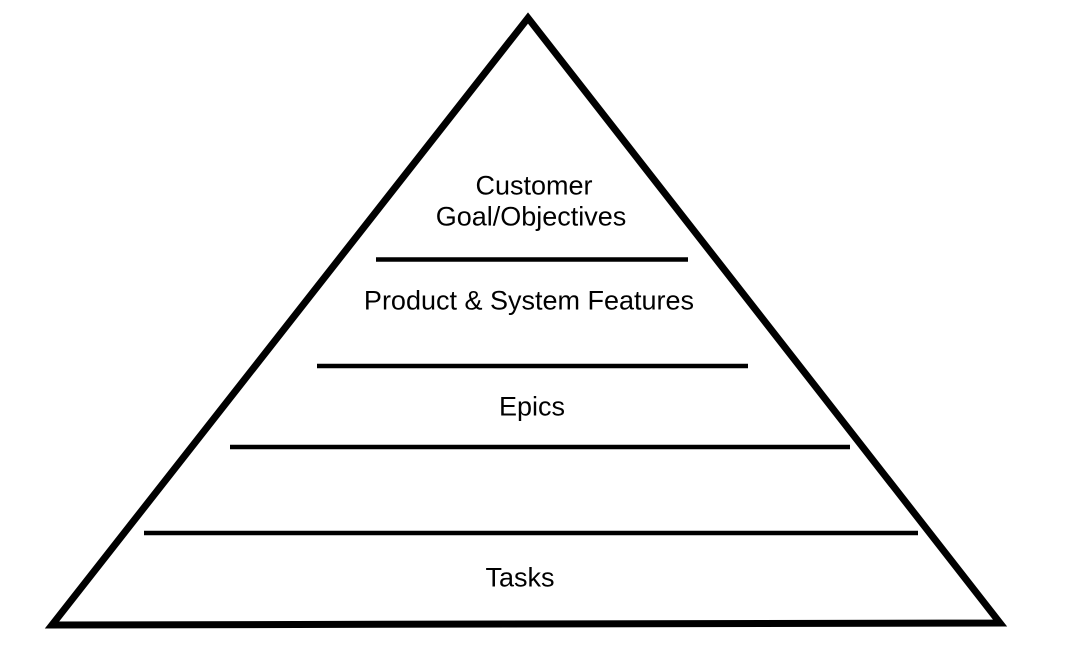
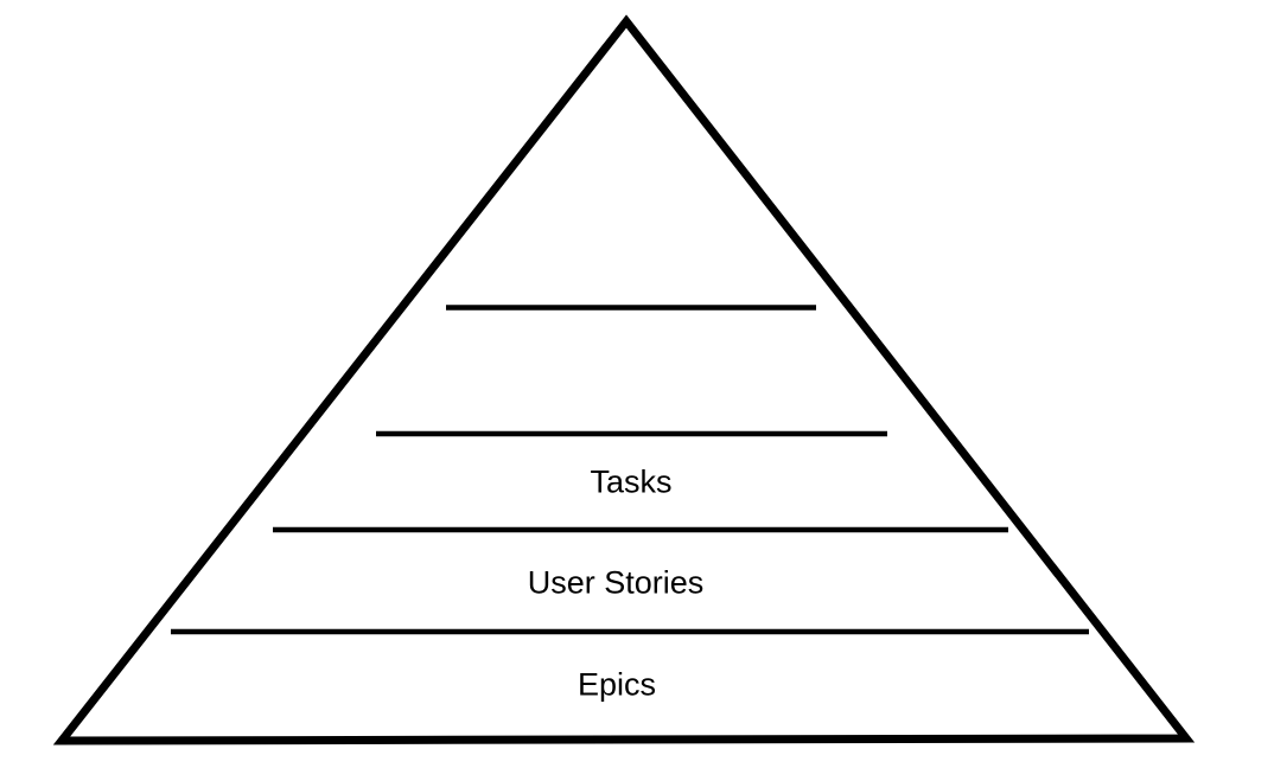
- Customer
- Goal/Objectives
- Product & System Features
- Epics
+ Tasks
+ User Stories
- Tasks
+ Epics
